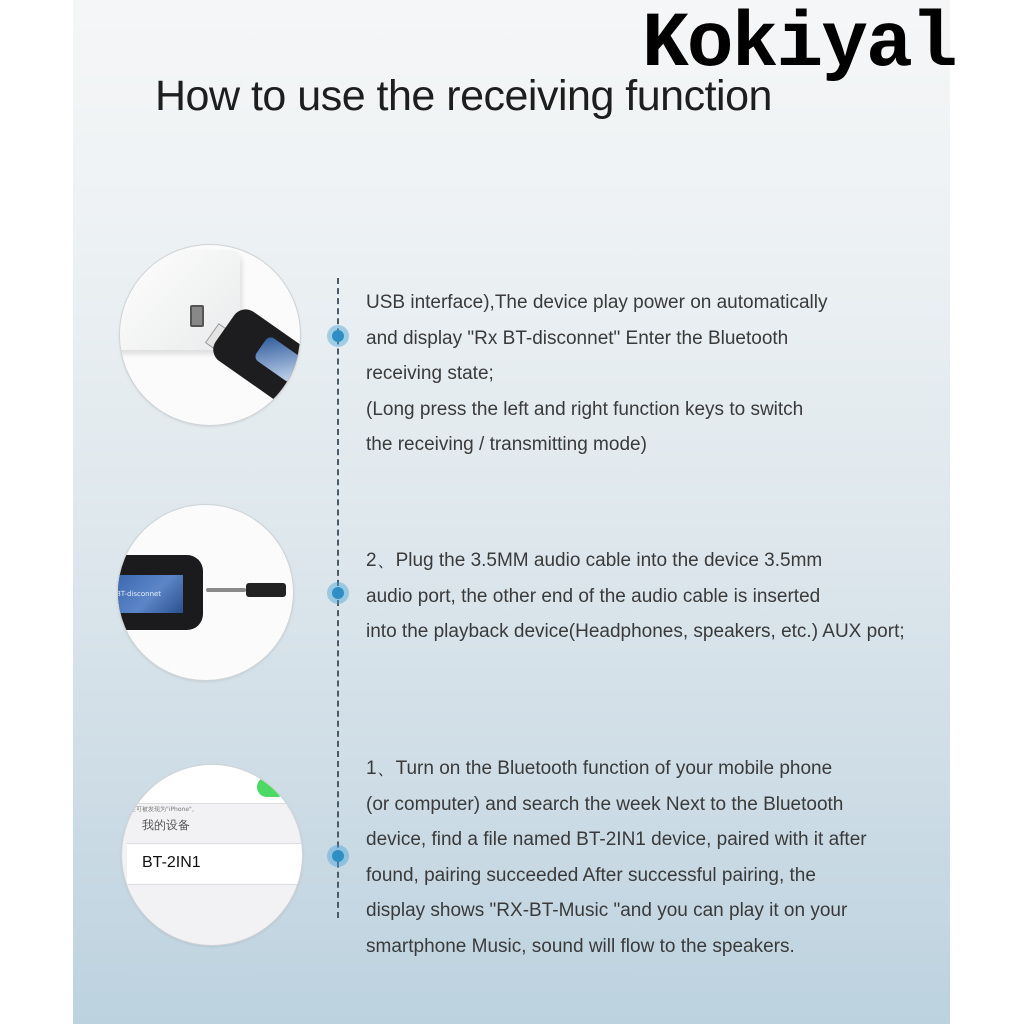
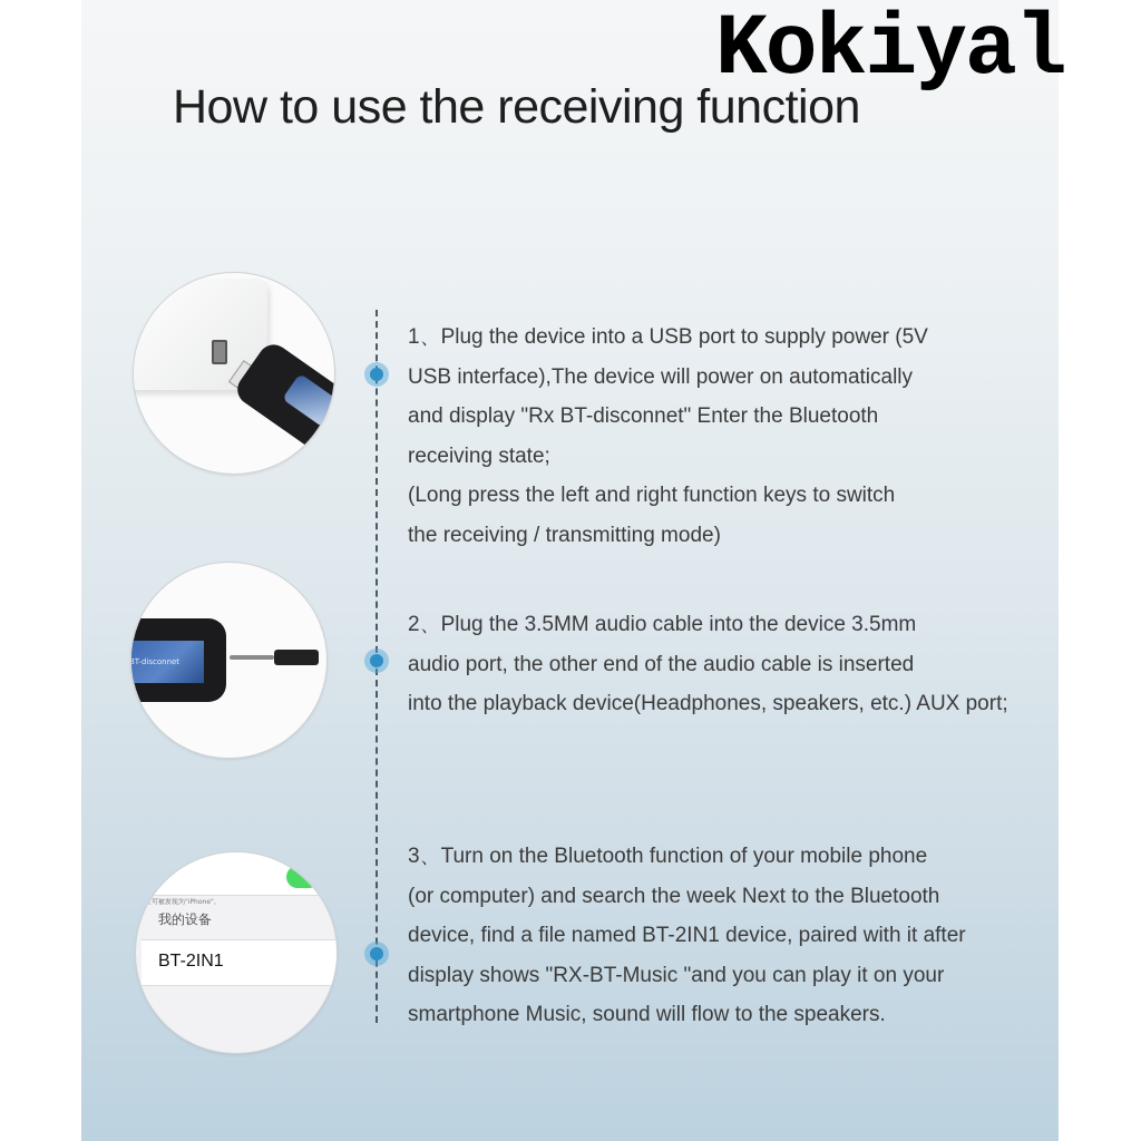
  Kokiyal
  How to use the receiving function
  BT-disconnet
  我的设备
  BT-2IN1
+ 1、Plug the device into a USB port to supply power (5V
- USB interface),The device play power on automatically
+ USB interface),The device will power on automatically
  and display "Rx BT-disconnet" Enter the Bluetooth
  receiving state;
  (Long press the left and right function keys to switch
  the receiving / transmitting mode)
  2、Plug the 3.5MM audio cable into the device 3.5mm
  audio port, the other end of the audio cable is inserted
  into the playback device(Headphones, speakers, etc.) AUX port;
- 1、Turn on the Bluetooth function of your mobile phone
+ 3、Turn on the Bluetooth function of your mobile phone
  (or computer) and search the week Next to the Bluetooth
  device, find a file named BT-2IN1 device, paired with it after
- found, pairing succeeded After successful pairing, the
  display shows "RX-BT-Music "and you can play it on your
  smartphone Music, sound will flow to the speakers.
